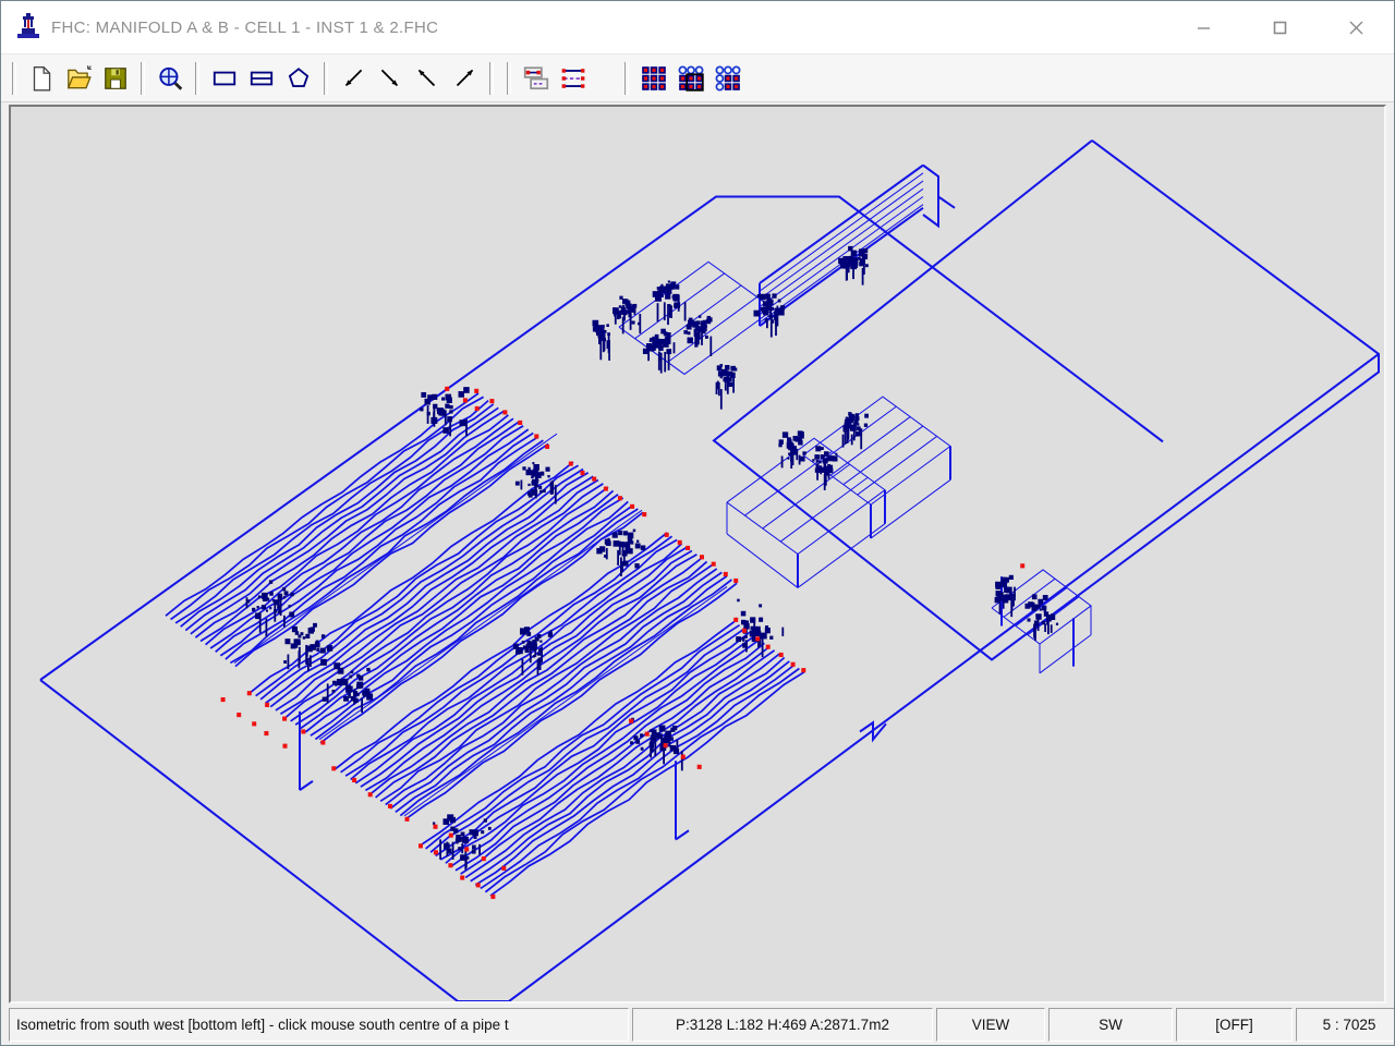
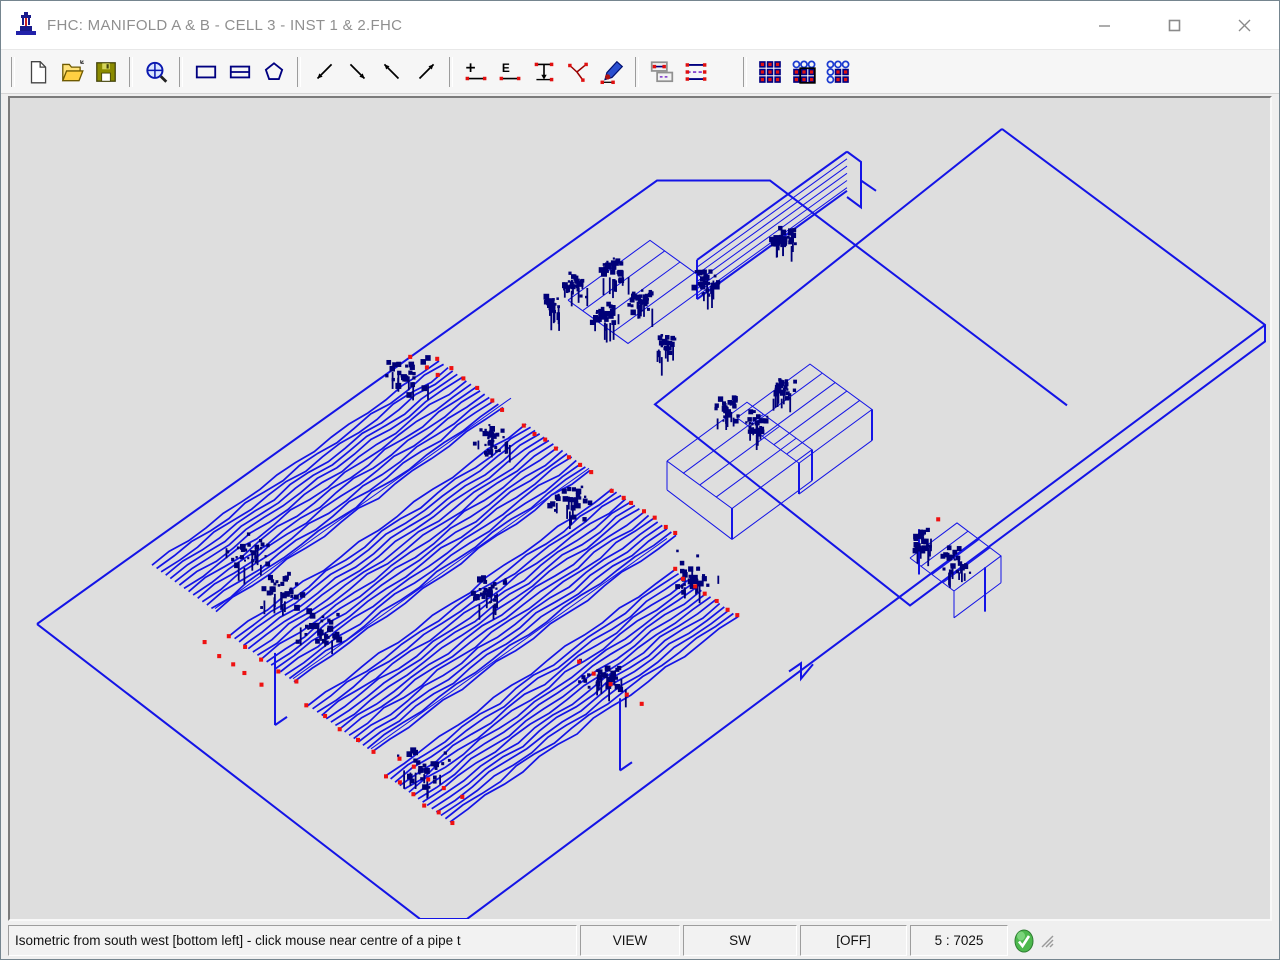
- FHC: MANIFOLD A & B - CELL 1 - INST 1 & 2.FHC
+ FHC: MANIFOLD A & B - CELL 3 - INST 1 & 2.FHC
+ E
- Isometric from south west [bottom left] - click mouse south centre of a pipe t
+ Isometric from south west [bottom left] - click mouse near centre of a pipe t
- P:3128 L:182 H:469 A:2871.7m2
  VIEW
  SW
  [OFF]
  5 : 7025
